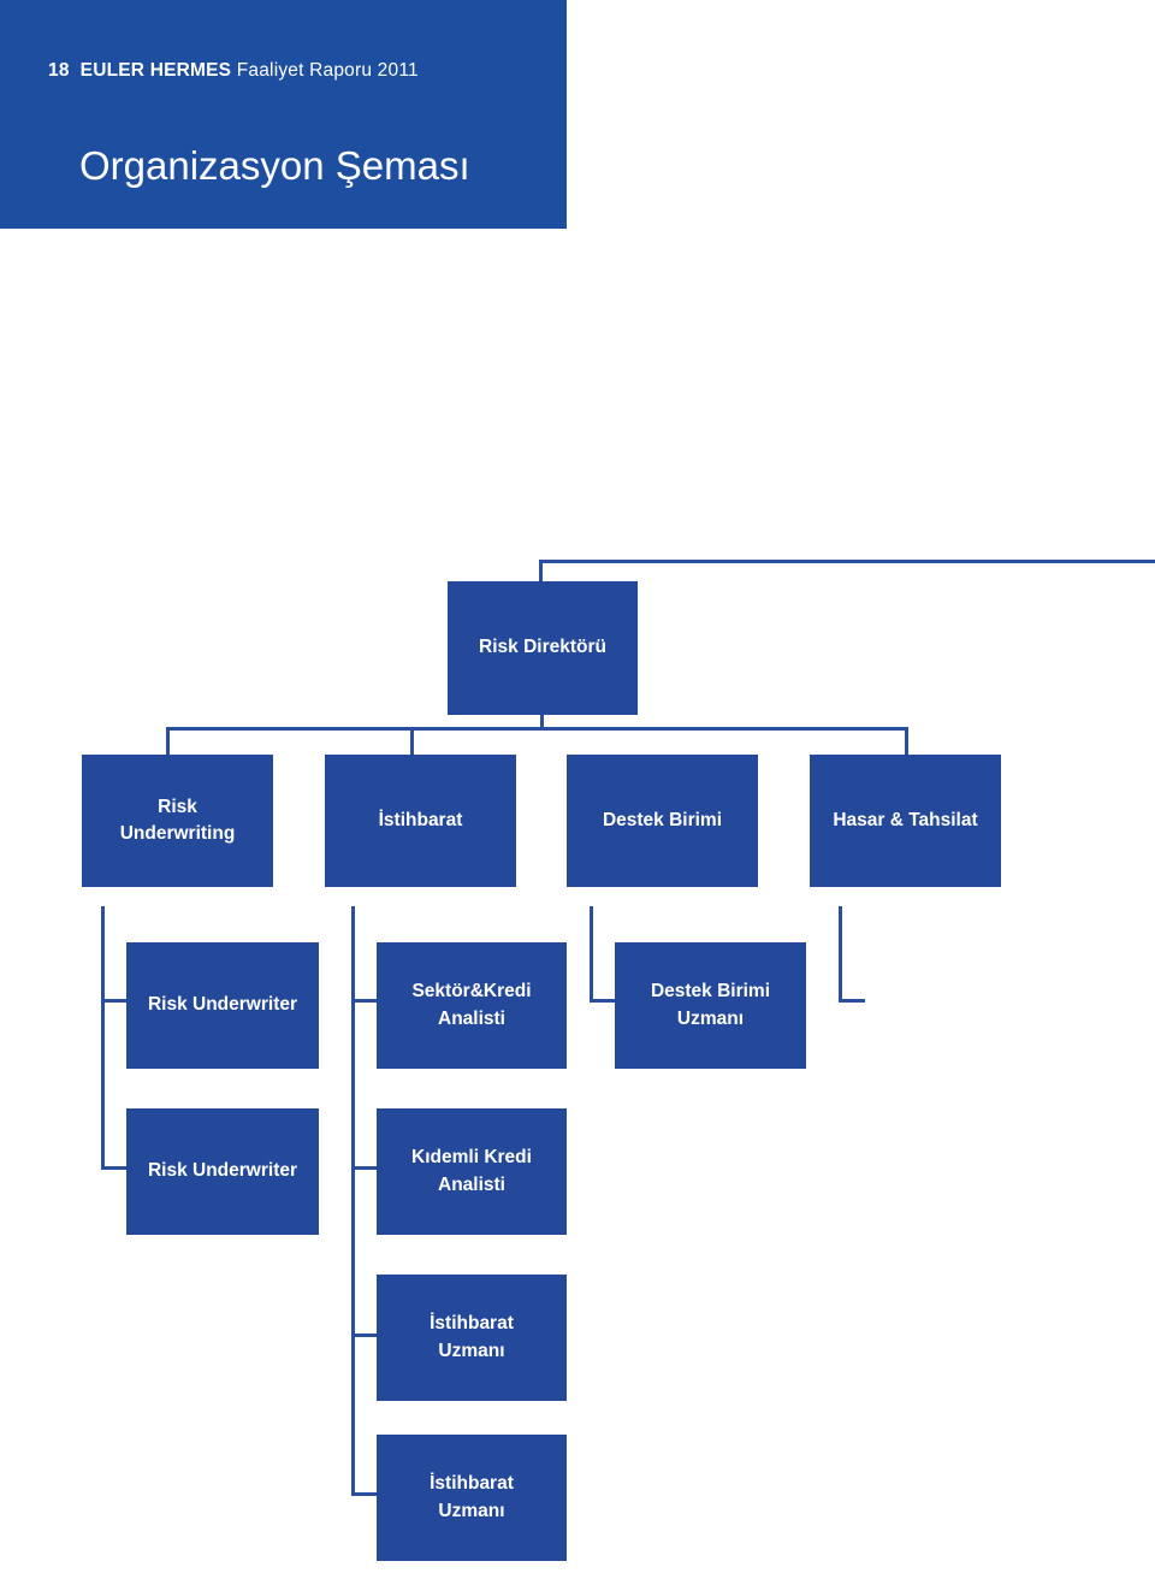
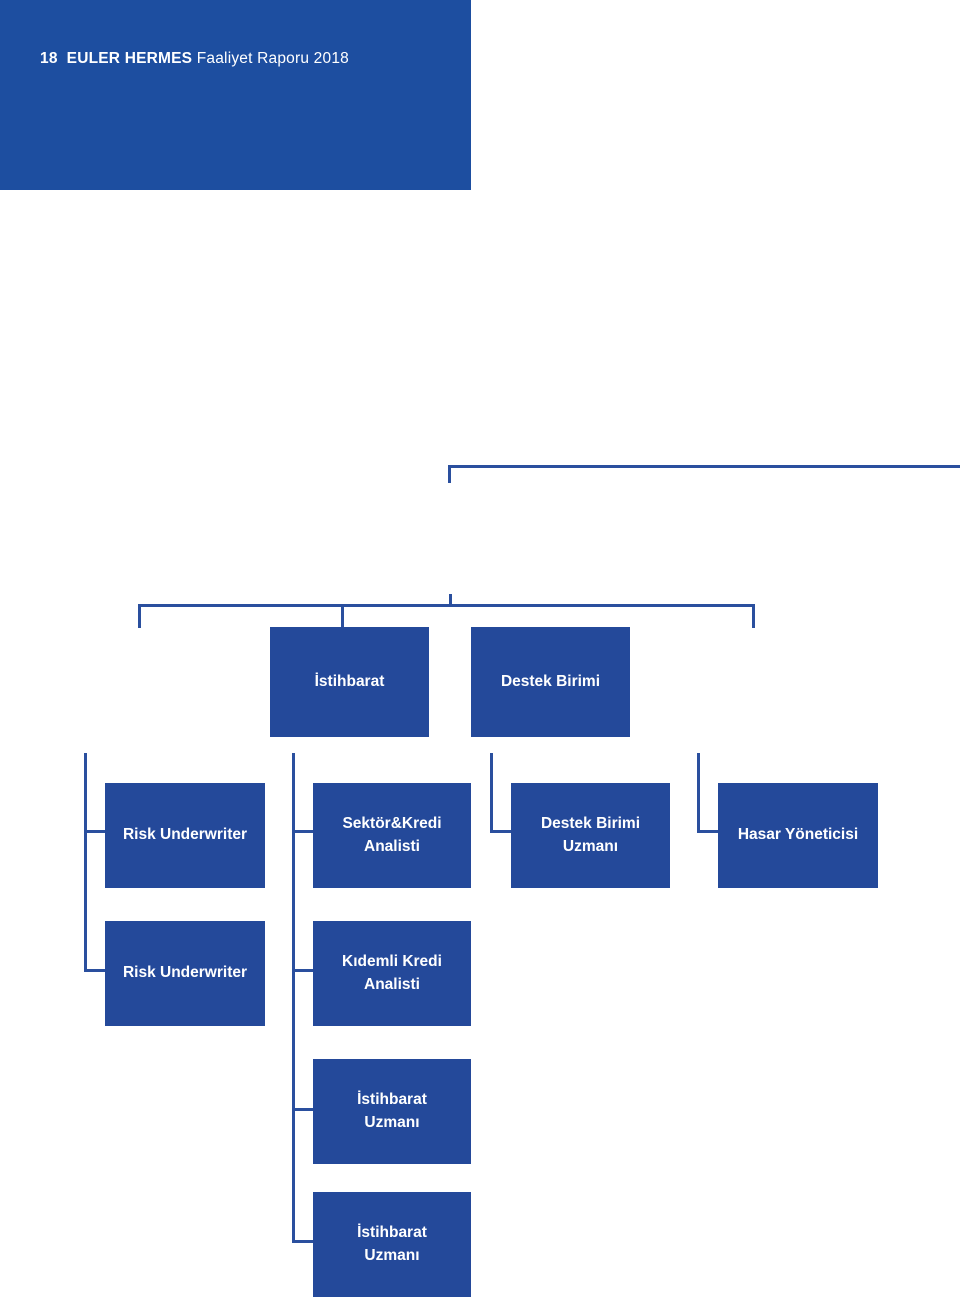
- 18 EULER HERMES Faaliyet Raporu 2011
+ 18 EULER HERMES Faaliyet Raporu 2018
- Organizasyon Şeması
- Risk Direktörü
- Risk
- Underwriting
  İstihbarat
  Destek Birimi
- Hasar & Tahsilat
  Risk Underwriter
  Sektör&Kredi
  Analisti
  Destek Birimi
  Uzmanı
+ Hasar Yöneticisi
  Risk Underwriter
  Kıdemli Kredi
  Analisti
  İstihbarat
  Uzmanı
  İstihbarat
  Uzmanı
